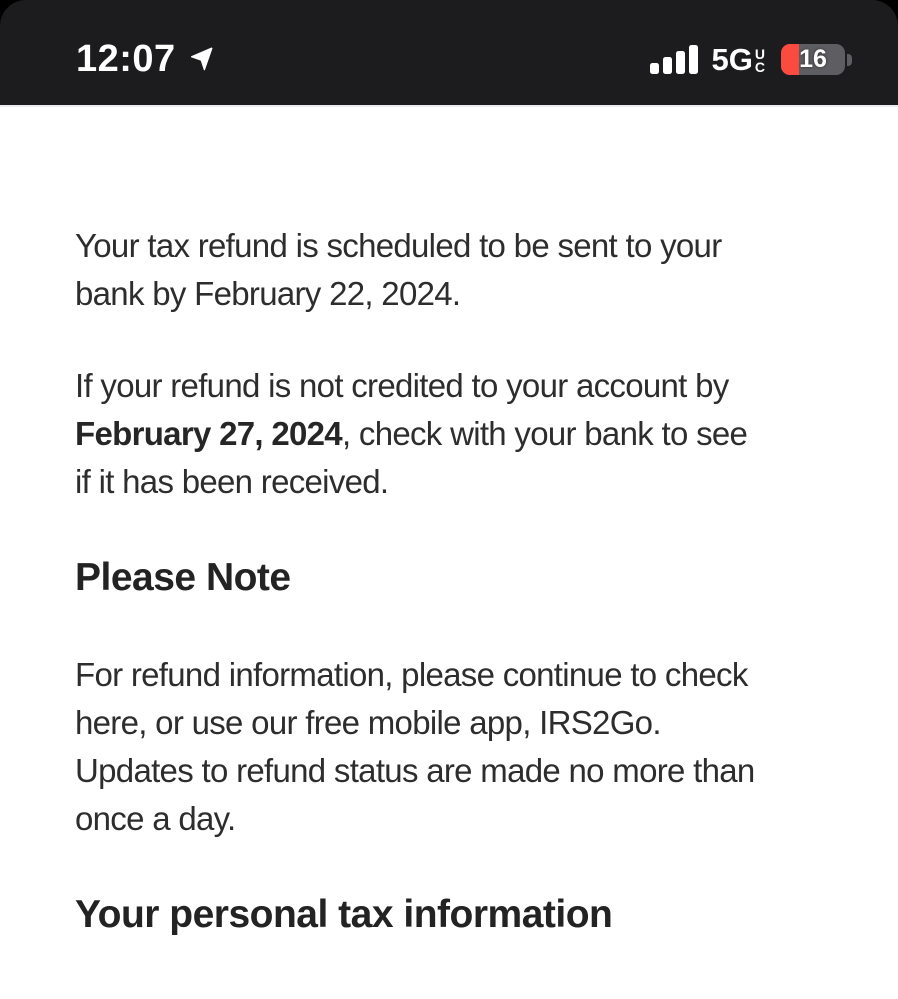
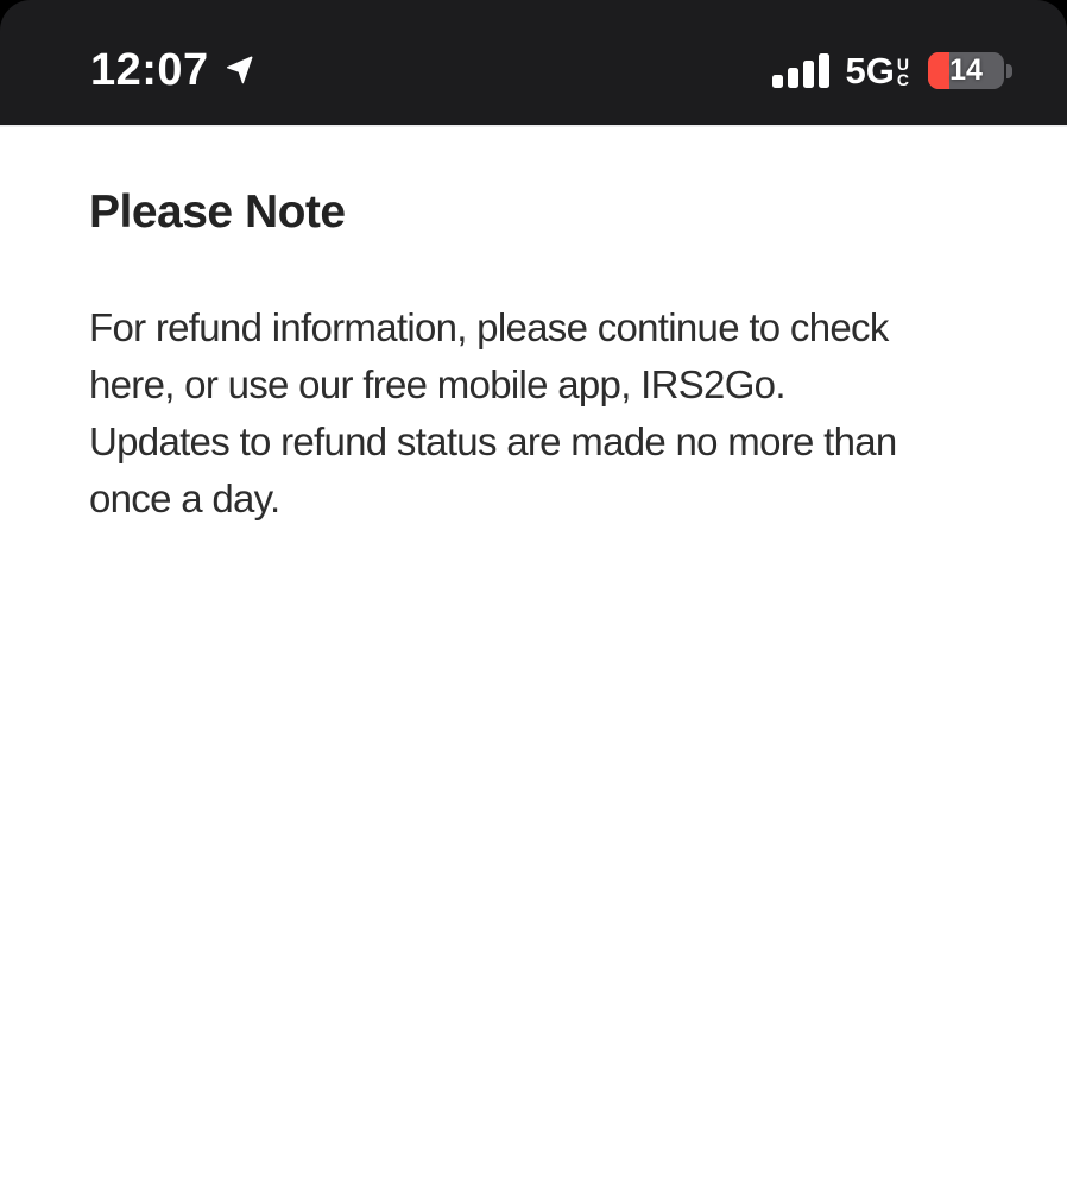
  12:07
  5G
  U
  C
- 16
+ 14
- Your tax refund is scheduled to be sent to your
- bank by February 22, 2024.
- If your refund is not credited to your account by
- February 27, 2024, check with your bank to see
- if it has been received.
  Please Note
  For refund information, please continue to check
  here, or use our free mobile app, IRS2Go.
  Updates to refund status are made no more than
  once a day.
- Your personal tax information
